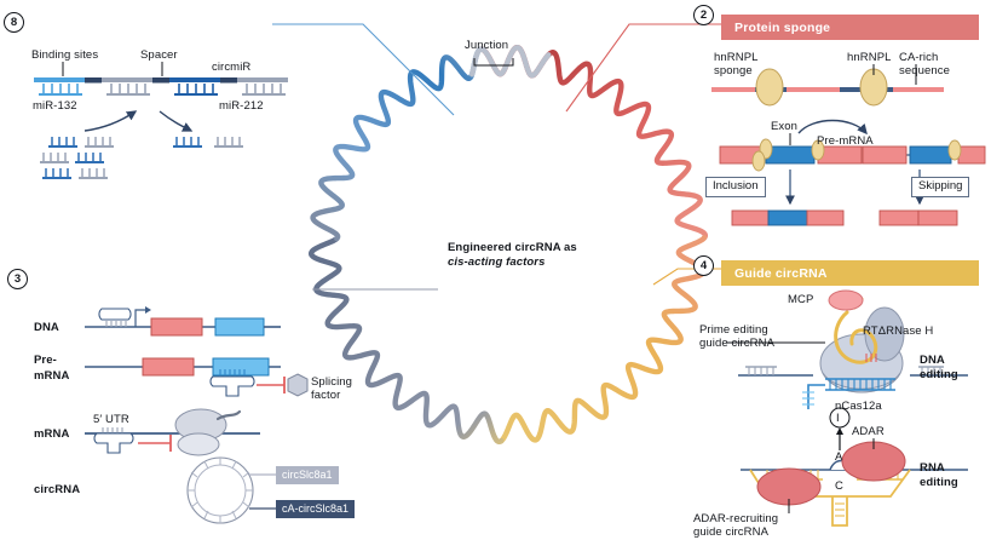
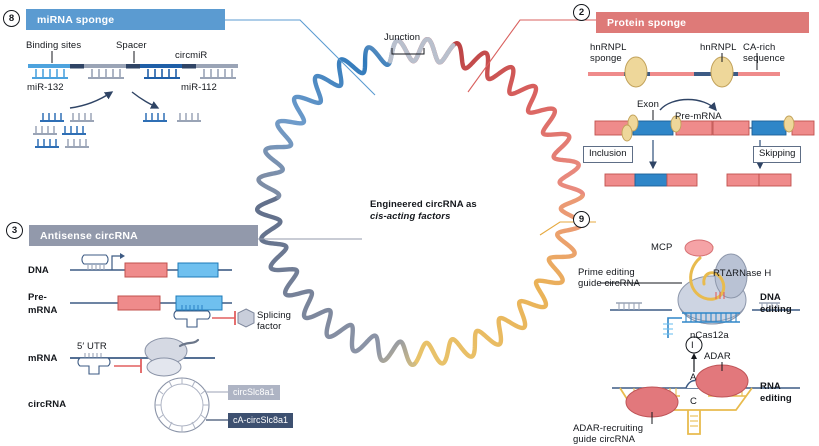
  Junction
  Engineered circRNA as
  cis-acting factors
  8
+ miRNA sponge
  Binding sites
  Spacer
  circmiR
  miR-132
- miR-212
+ miR-112
  2
  Protein sponge
  hnRNPL
  sponge
  hnRNPL
  CA-rich
  sequence
  Exon
  Pre-mRNA
  Inclusion
  Skipping
  3
+ Antisense circRNA
  DNA
  Pre-
  mRNA
  mRNA
  circRNA
  5′ UTR
  Splicing
  factor
  circSlc8a1
  cA-circSlc8a1
- 4
+ 9
- Guide circRNA
  MCP
  Prime editing
  guide circRNA
  RTΔRNase H
  DNA
  editing
  nCas12a
  ADAR
  I
  A
  C
  RNA
  editing
  ADAR-recruiting
  guide circRNA
